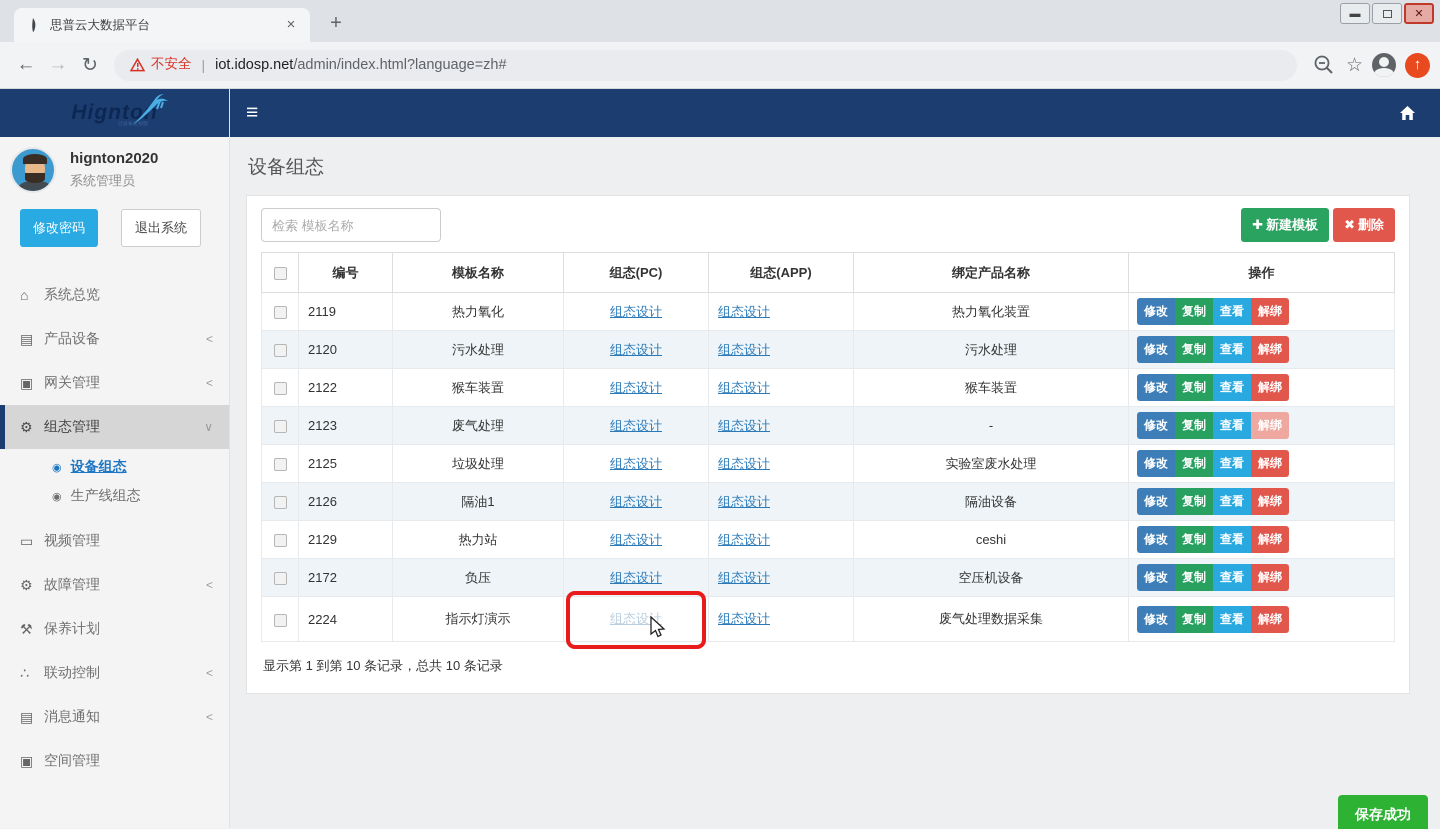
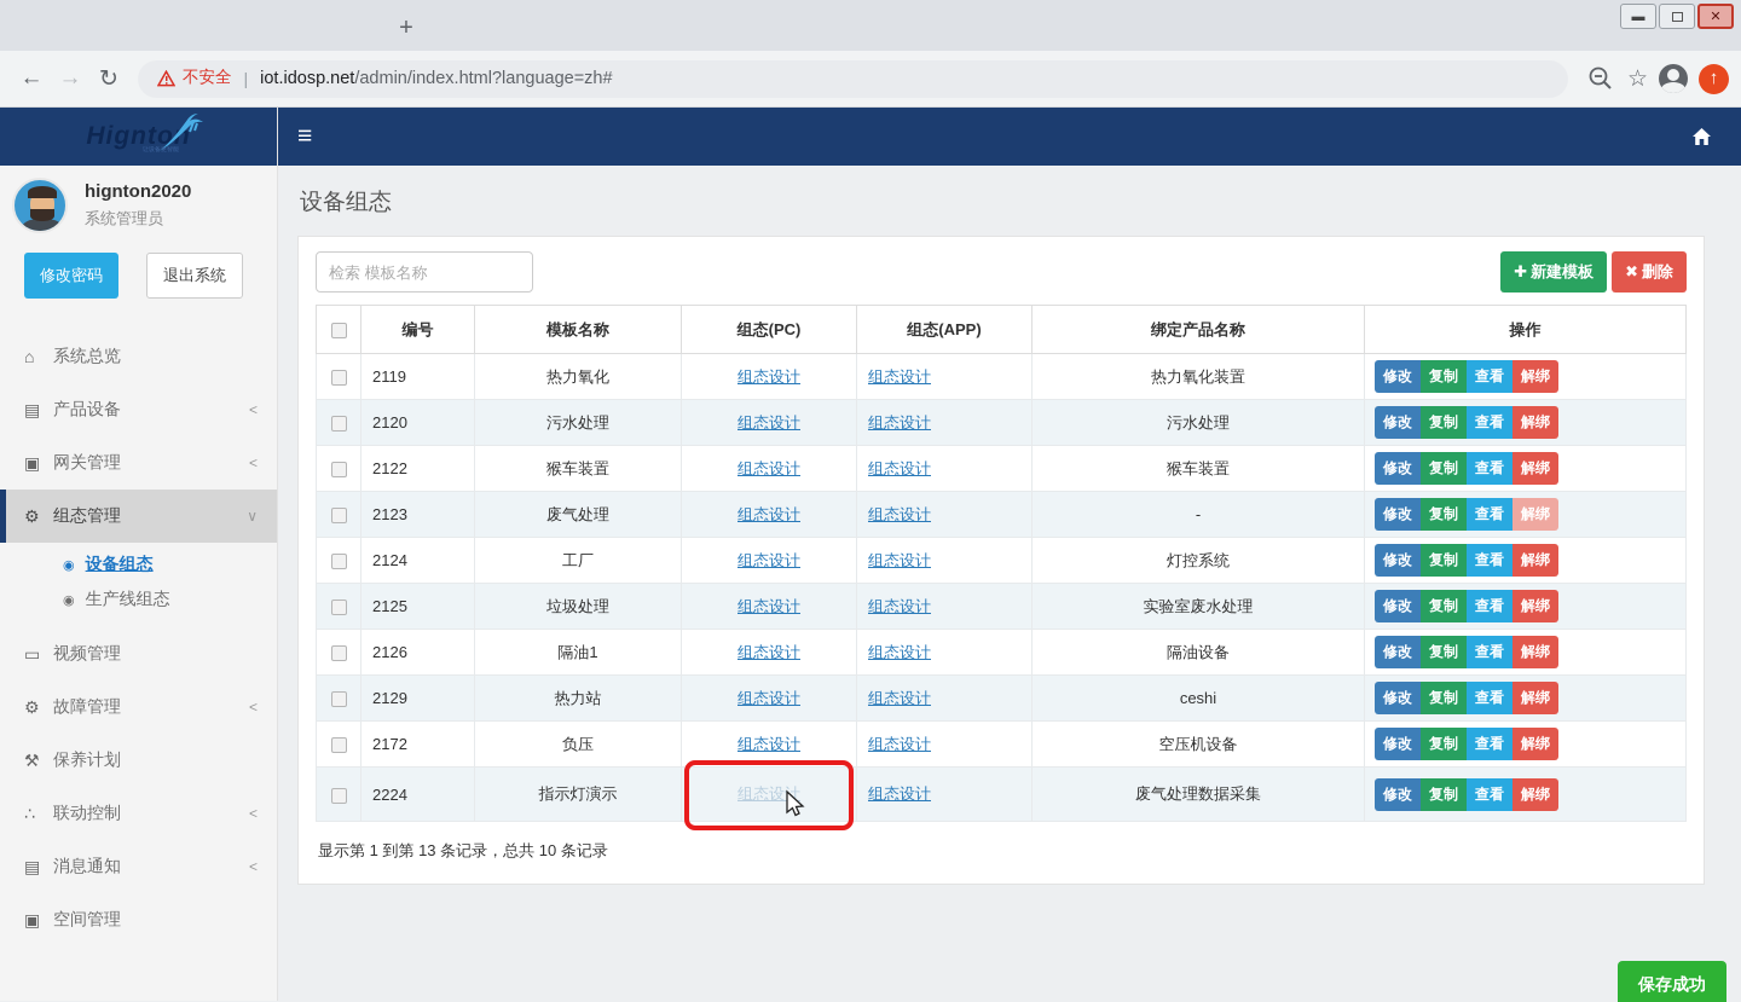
- 思普云大数据平台
- ×
  +
  ▬
  ✕
  ←
  →
  ↻
  不安全
  |
  iot.idosp.net
  /admin/index.html?language=zh#
  ☆
  ↑
  Hignton
  hignton2020
  系统管理员
  修改密码
  退出系统
  ⌂
  系统总览
  ▤
  产品设备
  <
  ▣
  网关管理
  <
  ⚙
  组态管理
  ∨
  ◉
  设备组态
  ◉
  生产线组态
  ▭
  视频管理
  ⚙
  故障管理
  <
  ⚒
  保养计划
  ∴
  联动控制
  <
  ▤
  消息通知
  <
  ▣
  空间管理
  ≡
  设备组态
  检索 模板名称
  ✚
  新建模板
  ✖
  删除
  	编号	模板名称	组态(PC)	组态(APP)	绑定产品名称	操作
  	2119	热力氧化	组态设计	组态设计	热力氧化装置	修改 复制 查看 解绑
  	2120	污水处理	组态设计	组态设计	污水处理	修改 复制 查看 解绑
  	2122	猴车装置	组态设计	组态设计	猴车装置	修改 复制 查看 解绑
  	2123	废气处理	组态设计	组态设计	-	修改 复制 查看 解绑
+ 	2124	工厂	组态设计	组态设计	灯控系统	修改 复制 查看 解绑
  	2125	垃圾处理	组态设计	组态设计	实验室废水处理	修改 复制 查看 解绑
  	2126	隔油1	组态设计	组态设计	隔油设备	修改 复制 查看 解绑
  	2129	热力站	组态设计	组态设计	ceshi	修改 复制 查看 解绑
  	2172	负压	组态设计	组态设计	空压机设备	修改 复制 查看 解绑
  	2224	指示灯演示	组态设计	组态设计	废气处理数据采集	修改 复制 查看 解绑
- 显示第 1 到第 10 条记录，总共 10 条记录
+ 显示第 1 到第 13 条记录，总共 10 条记录
  保存成功
